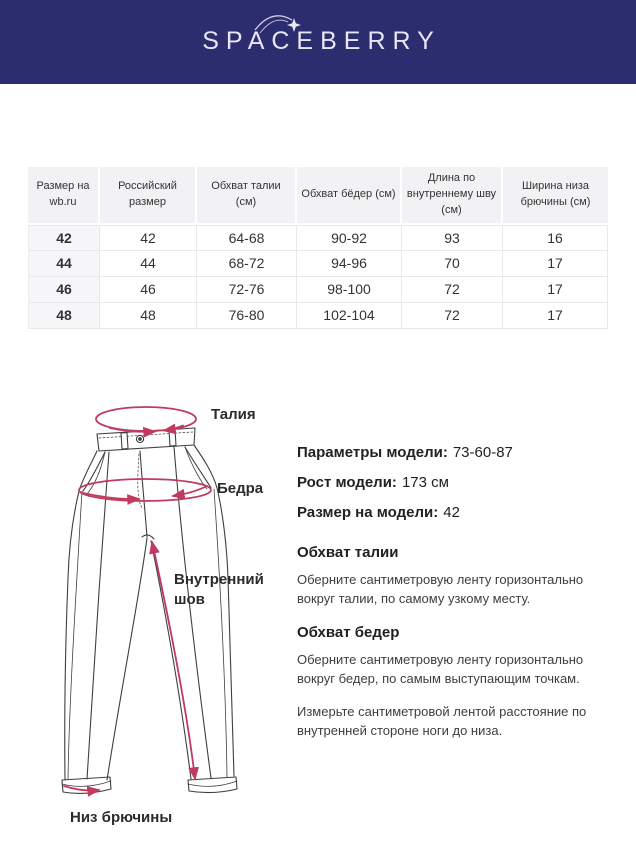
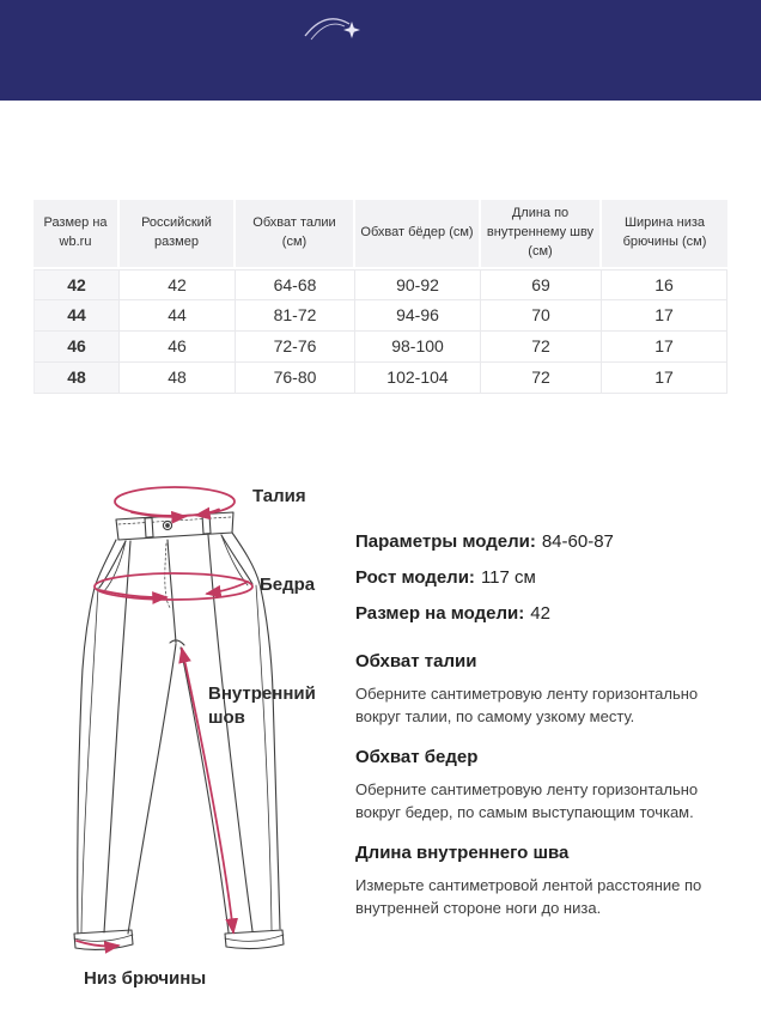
- SPACEBERRY
  Размер на wb.ru	Российский размер	Обхват талии (см)	Обхват бёдер (см)	Длина по внутреннему шву (см)	Ширина низа брючины (см)
- 42	42	64-68	90-92	93	16
+ 42	42	64-68	90-92	69	16
- 44	44	68-72	94-96	70	17
+ 44	44	81-72	94-96	70	17
  46	46	72-76	98-100	72	17
  48	48	76-80	102-104	72	17
  Талия
  Бедра
  Внутренний шов
  Низ брючины
- Параметры модели: 73-60-87
+ Параметры модели: 84-60-87
- Рост модели: 173 см
+ Рост модели: 117 см
  Размер на модели: 42
  Обхват талии
  Оберните сантиметровую ленту горизонтально вокруг талии, по самому узкому месту.
  Обхват бедер
  Оберните сантиметровую ленту горизонтально вокруг бедер, по самым выступающим точкам.
+ Длина внутреннего шва
  Измерьте сантиметровой лентой расстояние по внутренней стороне ноги до низа.
